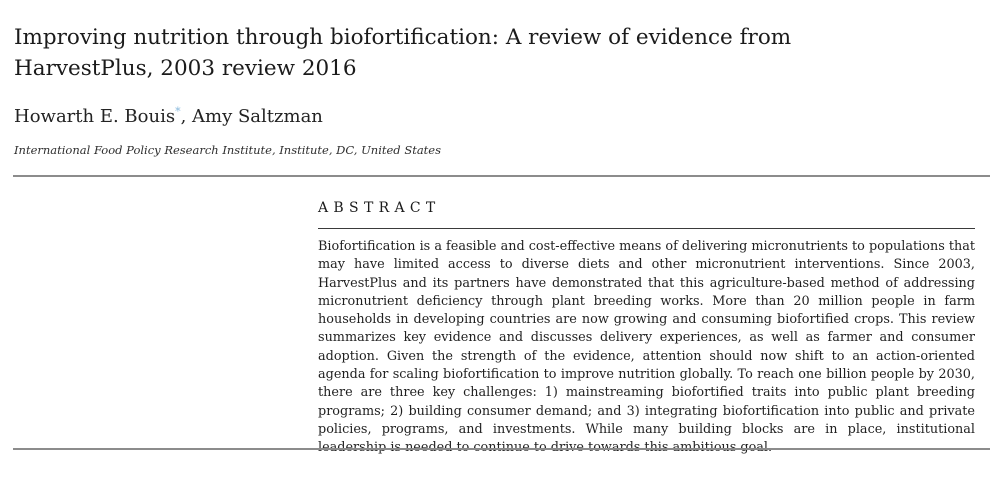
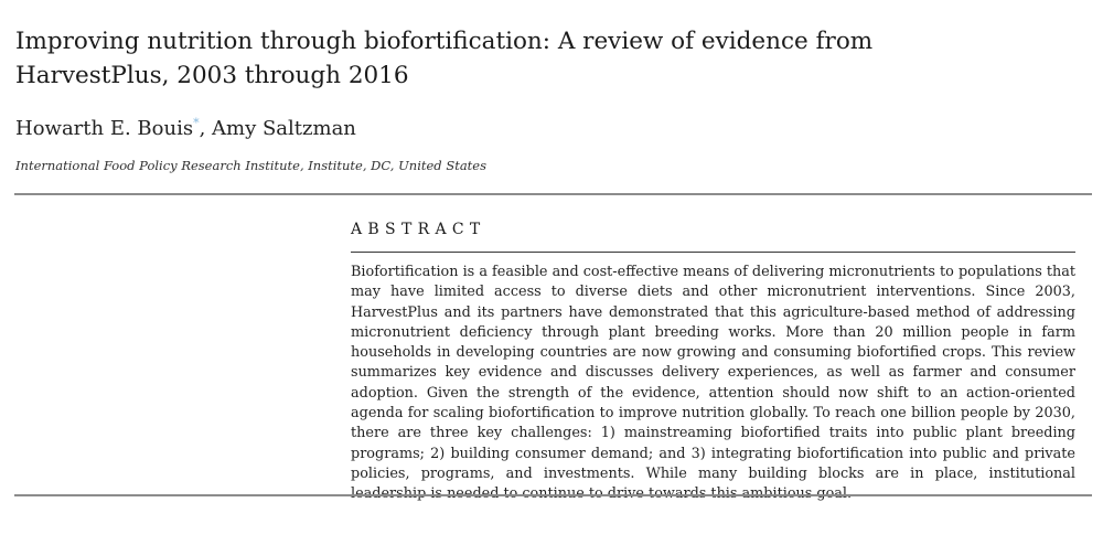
- Improving nutrition through biofortification: A review of evidence from HarvestPlus, 2003 review 2016
+ Improving nutrition through biofortification: A review of evidence from HarvestPlus, 2003 through 2016
  Howarth E. Bouis*, Amy Saltzman
  International Food Policy Research Institute, Institute, DC, United States
  ABSTRACT
  Biofortification is a feasible and cost-effective means of delivering micronutrients to populations that may have limited access to diverse diets and other micronutrient interventions. Since 2003, HarvestPlus and its partners have demonstrated that this agriculture-based method of addressing micronutrient deficiency through plant breeding works. More than 20 million people in farm households in developing countries are now growing and consuming biofortified crops. This review summarizes key evidence and discusses delivery experiences, as well as farmer and consumer adoption. Given the strength of the evidence, attention should now shift to an action-oriented agenda for scaling biofortification to improve nutrition globally. To reach one billion people by 2030, there are three key challenges: 1) mainstreaming biofortified traits into public plant breeding programs; 2) building consumer demand; and 3) integrating biofortification into public and private policies, programs, and investments. While many building blocks are in place, institutional
